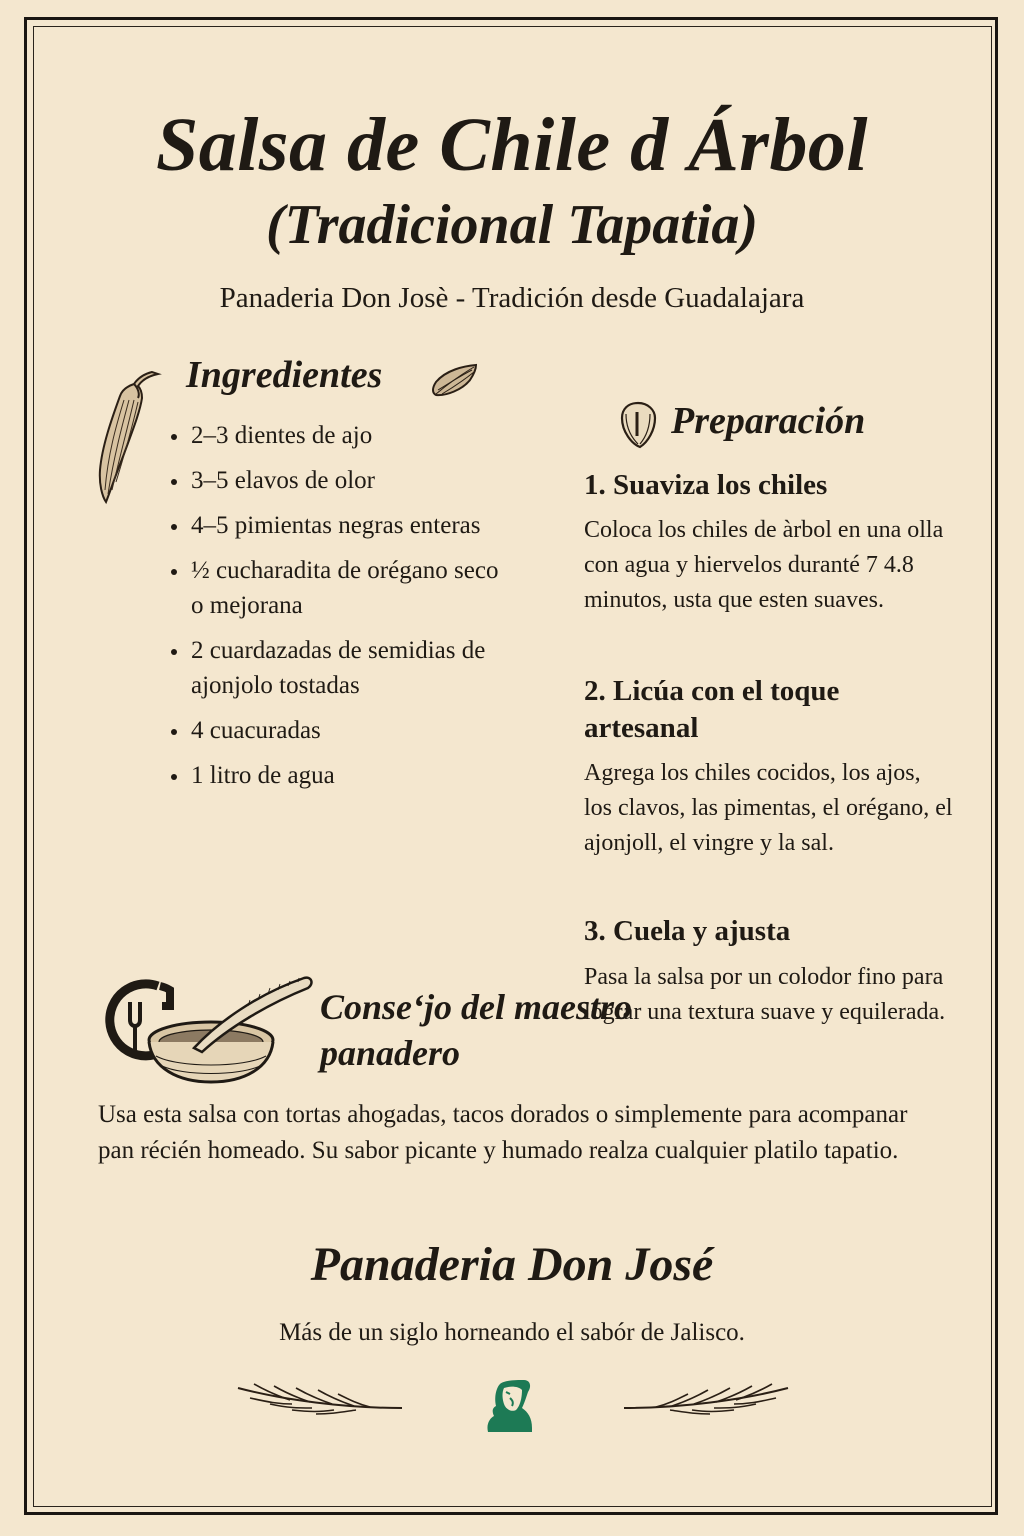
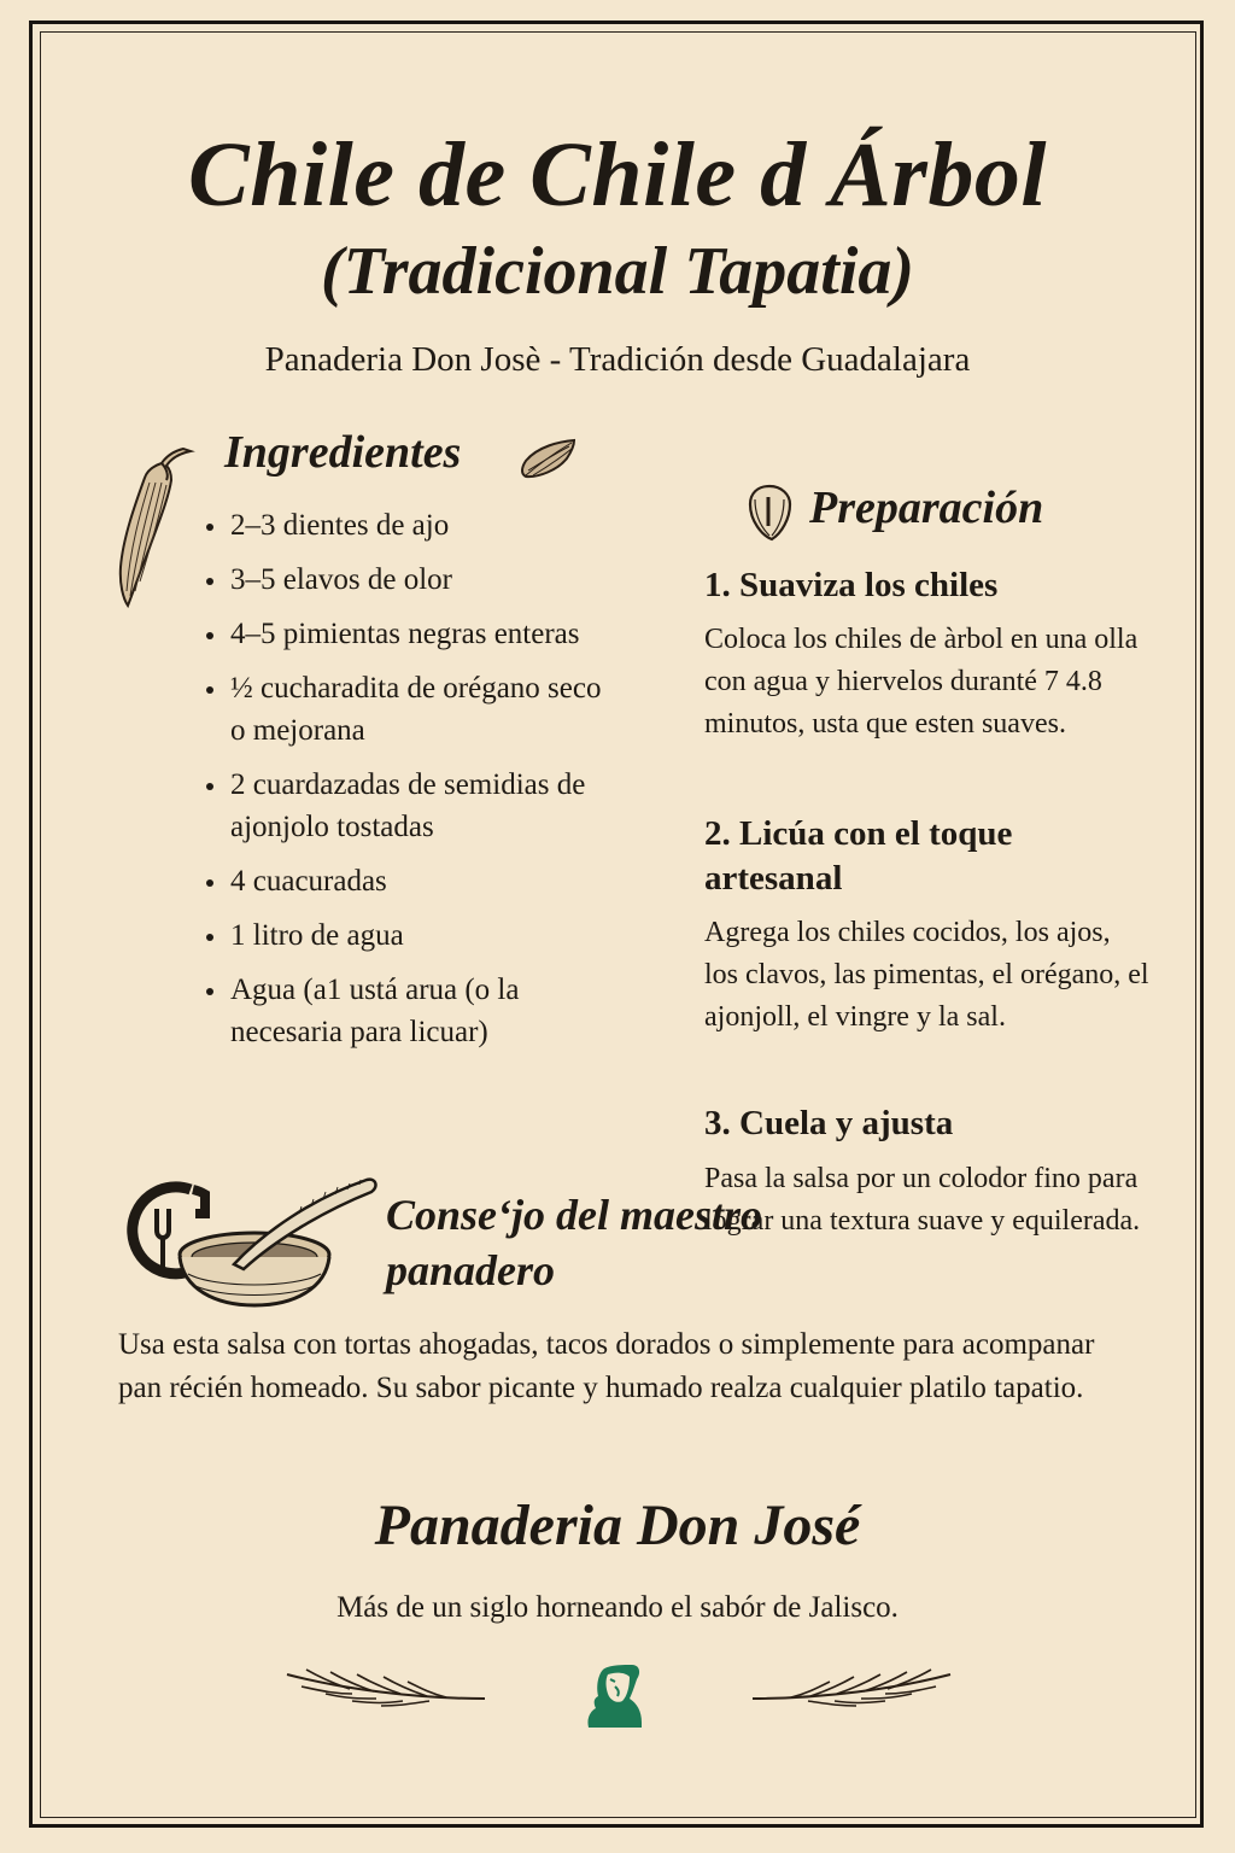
- Salsa de Chile d Árbol
+ Chile de Chile d Árbol
  (Tradicional Tapatia)
  Panaderia Don Josè - Tradición desde Guadalajara
  Ingredientes
  2–3 dientes de ajo
  3–5 elavos de olor
  4–5 pimientas negras enteras
  ½ cucharadita de orégano seco o mejorana
  2 cuardazadas de semidias de ajonjolo tostadas
  4 cuacuradas
  1 litro de agua
+ Agua (a1 ustá arua (o la necesaria para licuar)
  Preparación
  1. Suaviza los chiles
  Coloca los chiles de àrbol en una olla con agua y hiervelos duranté 7 4.8 minutos, usta que esten suaves.
  2. Licúa con el toque artesanal
  Agrega los chiles cocidos, los ajos, los clavos, las pimentas, el orégano, el ajonjoll, el vingre y la sal.
  3. Cuela y ajusta
  Pasa la salsa por un colodor fino para lograr una textura suave y equilerada.
  Conse‘jo del maestro panadero
  Usa esta salsa con tortas ahogadas, tacos dorados o simplemente para acompanar pan récién homeado. Su sabor picante y humado realza cualquier platilo tapatio.
  Panaderia Don José
  Más de un siglo horneando el sabór de Jalisco.
